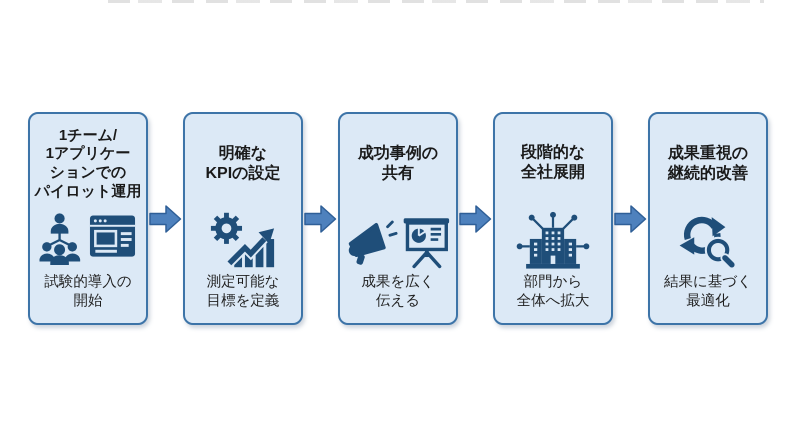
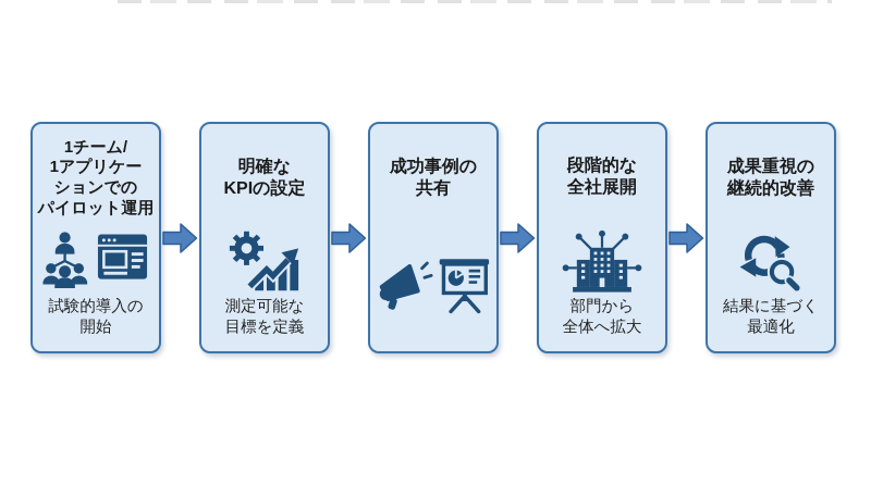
  1チーム/
  1アプリケー
  ションでの
  パイロット運用
  試験的導入の
  開始
  明確な
  KPIの設定
  測定可能な
  目標を定義
  成功事例の
  共有
- 成果を広く
- 伝える
  段階的な
  全社展開
  部門から
  全体へ拡大
  成果重視の
  継続的改善
  結果に基づく
  最適化
